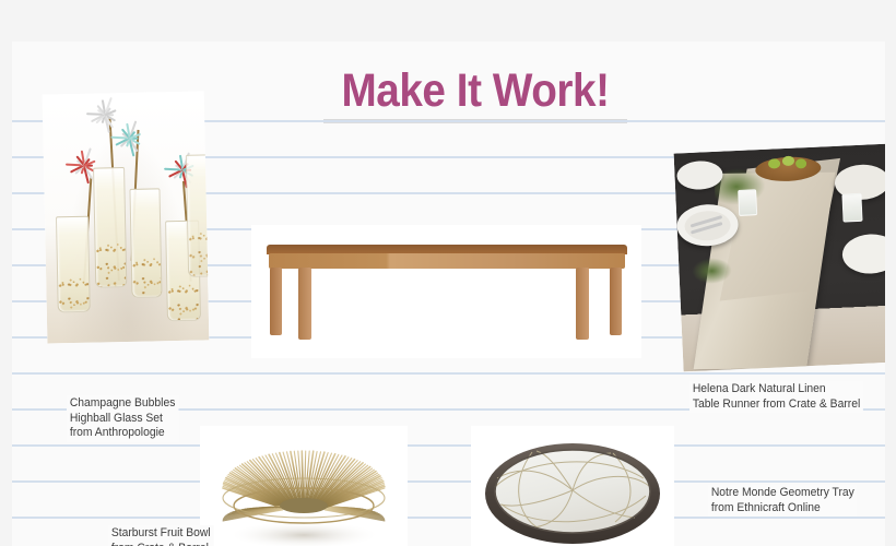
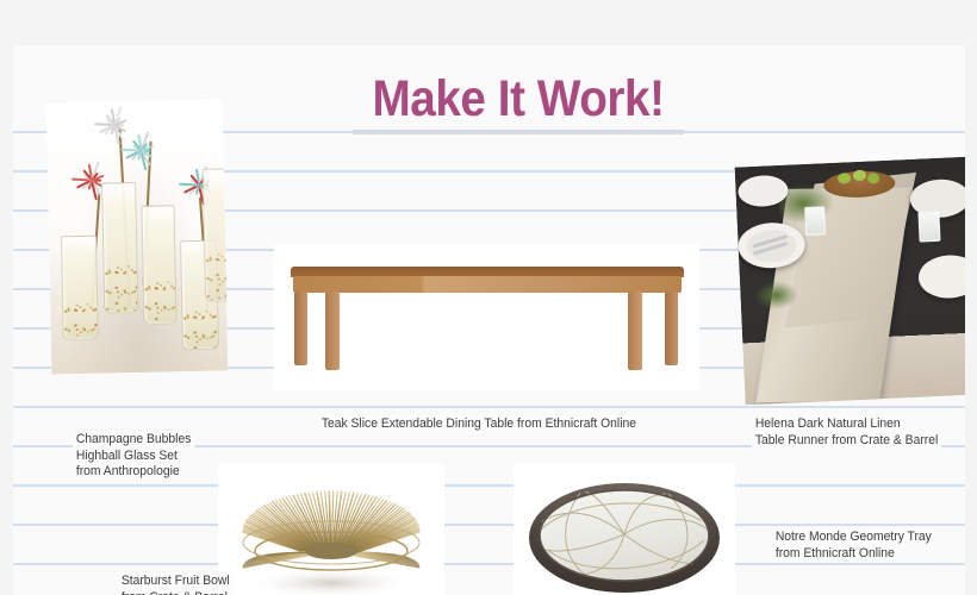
  Make It Work!
  Champagne Bubbles
  Highball Glass Set
  from Anthropologie
+ Teak Slice Extendable Dining Table from Ethnicraft Online
  Helena Dark Natural Linen
  Table Runner from Crate & Barrel
  Starburst Fruit Bowl
  Notre Monde Geometry Tray
  from Ethnicraft Online
